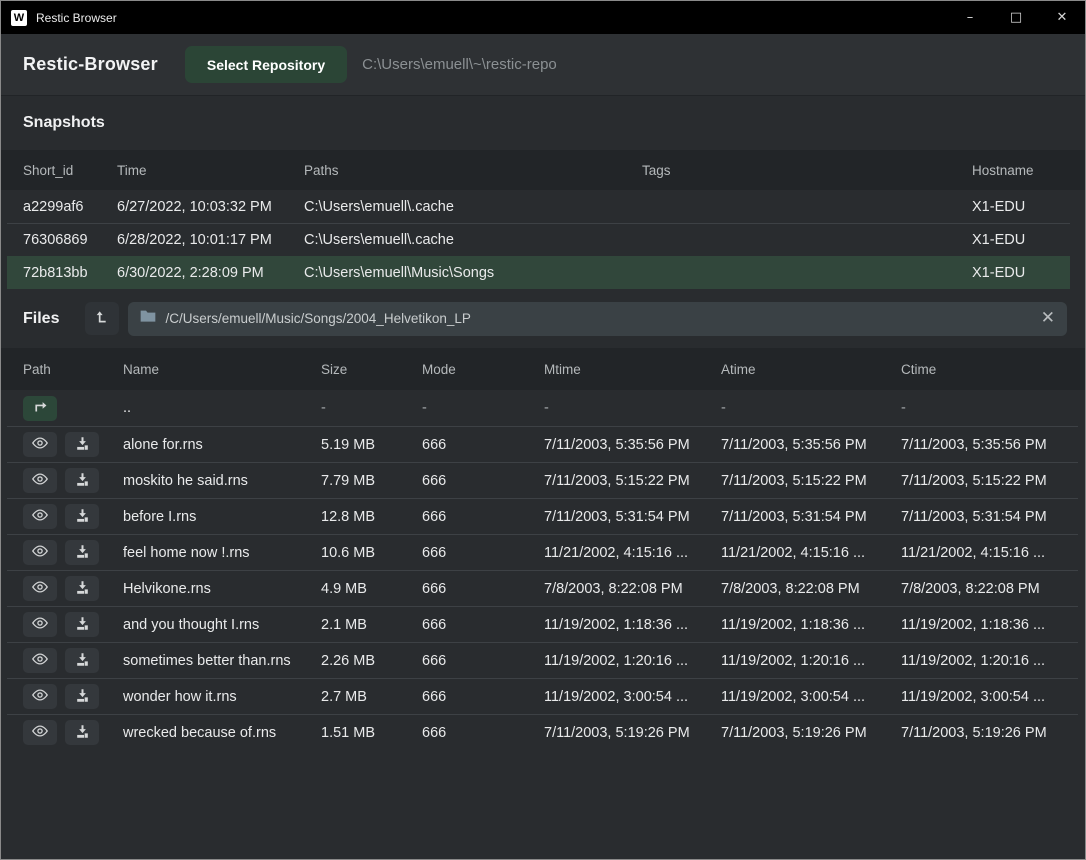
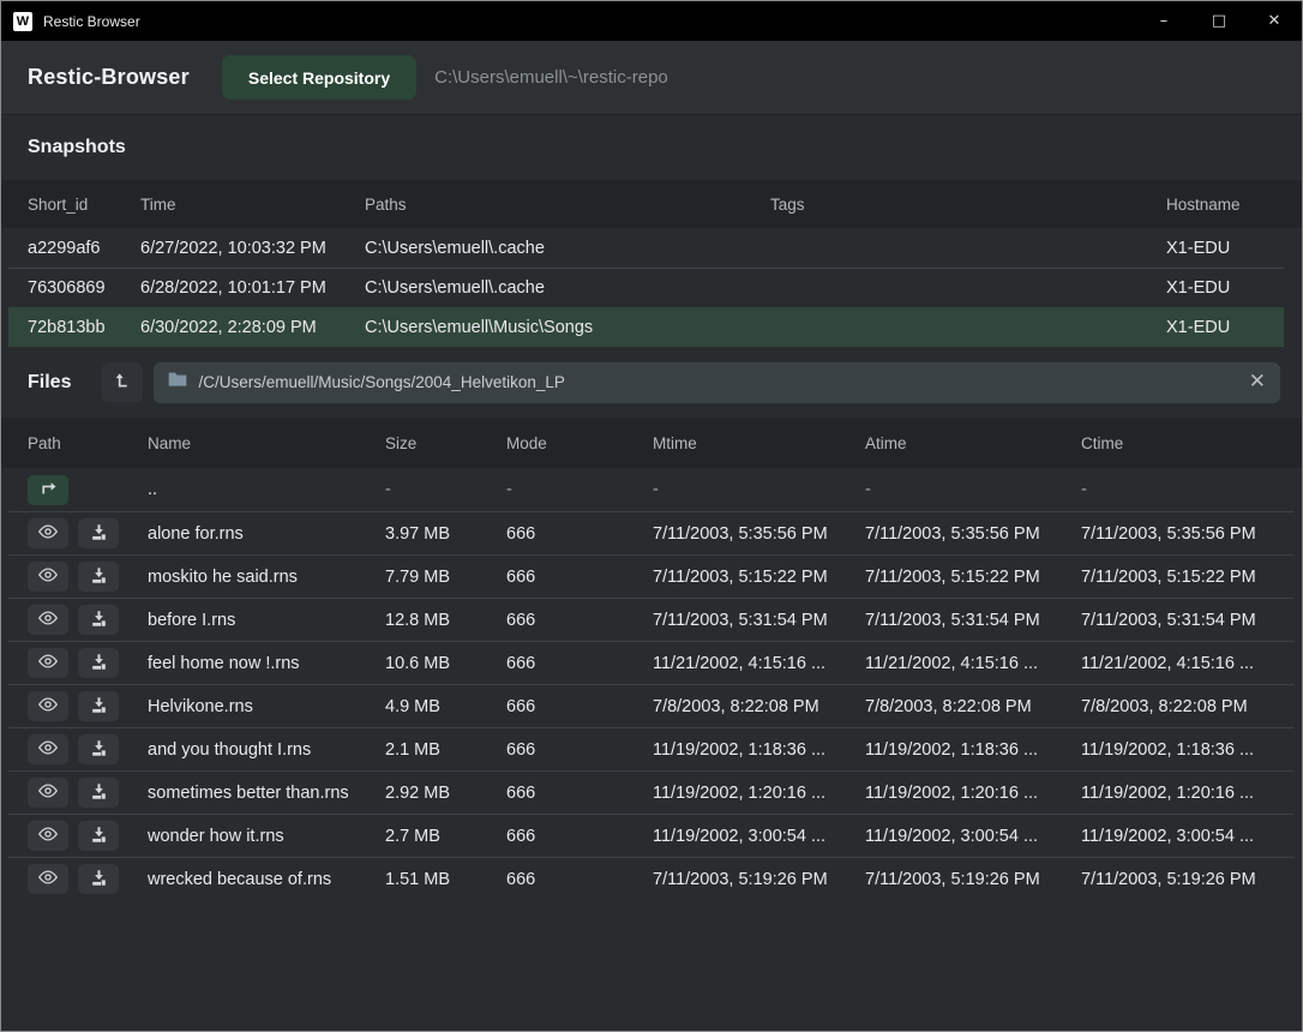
  W
  Restic Browser
  –
  □
  ✕
  Restic-Browser
  Select Repository
  C:\Users\emuell\~\restic-repo
  Snapshots
  Short_id
  Time
  Paths
  Tags
  Hostname
  a2299af6
  6/27/2022, 10:03:32 PM
  C:\Users\emuell\.cache
  X1-EDU
  76306869
  6/28/2022, 10:01:17 PM
  C:\Users\emuell\.cache
  X1-EDU
  72b813bb
  6/30/2022, 2:28:09 PM
  C:\Users\emuell\Music\Songs
  X1-EDU
  Files
  /C/Users/emuell/Music/Songs/2004_Helvetikon_LP
  ✕
  Path
  Name
  Size
  Mode
  Mtime
  Atime
  Ctime
  ..
  -
  -
  -
  -
  -
  alone for.rns
- 5.19 MB
+ 3.97 MB
  666
  7/11/2003, 5:35:56 PM
  7/11/2003, 5:35:56 PM
  7/11/2003, 5:35:56 PM
  moskito he said.rns
  7.79 MB
  666
  7/11/2003, 5:15:22 PM
  7/11/2003, 5:15:22 PM
  7/11/2003, 5:15:22 PM
  before I.rns
  12.8 MB
  666
  7/11/2003, 5:31:54 PM
  7/11/2003, 5:31:54 PM
  7/11/2003, 5:31:54 PM
  feel home now !.rns
  10.6 MB
  666
  11/21/2002, 4:15:16 ...
  11/21/2002, 4:15:16 ...
  11/21/2002, 4:15:16 ...
  Helvikone.rns
  4.9 MB
  666
  7/8/2003, 8:22:08 PM
  7/8/2003, 8:22:08 PM
  7/8/2003, 8:22:08 PM
  and you thought I.rns
  2.1 MB
  666
  11/19/2002, 1:18:36 ...
  11/19/2002, 1:18:36 ...
  11/19/2002, 1:18:36 ...
  sometimes better than.rns
- 2.26 MB
+ 2.92 MB
  666
  11/19/2002, 1:20:16 ...
  11/19/2002, 1:20:16 ...
  11/19/2002, 1:20:16 ...
  wonder how it.rns
  2.7 MB
  666
  11/19/2002, 3:00:54 ...
  11/19/2002, 3:00:54 ...
  11/19/2002, 3:00:54 ...
  wrecked because of.rns
  1.51 MB
  666
  7/11/2003, 5:19:26 PM
  7/11/2003, 5:19:26 PM
  7/11/2003, 5:19:26 PM
